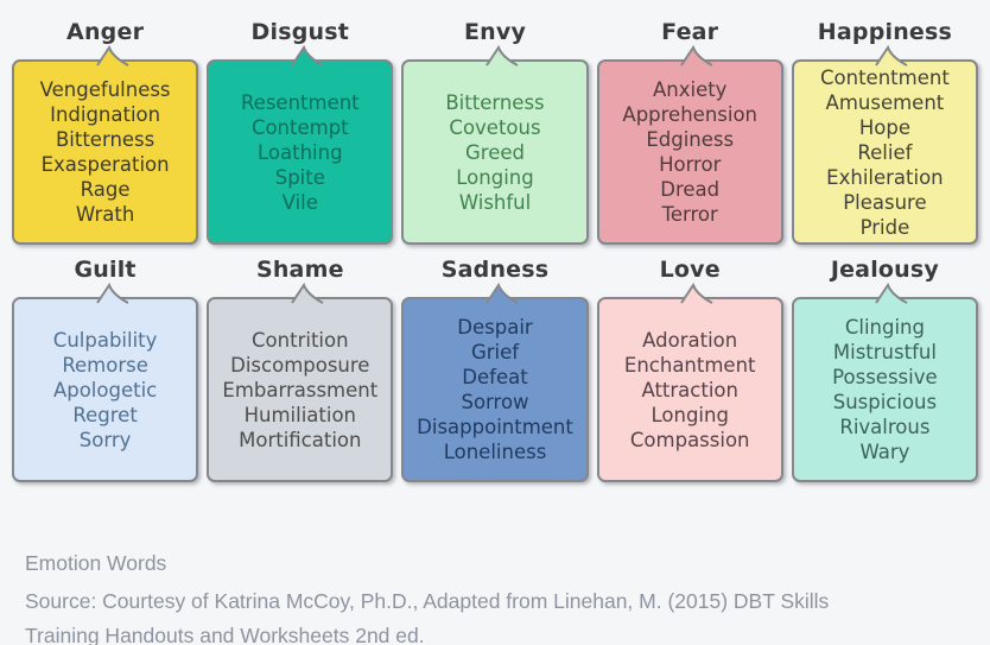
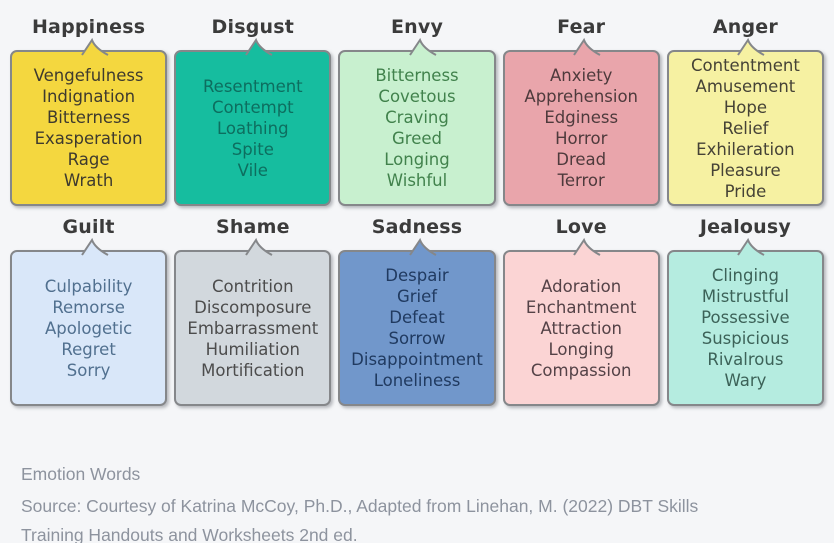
- Anger
+ Happiness
  Vengefulness
  Indignation
  Bitterness
  Exasperation
  Rage
  Wrath
  Disgust
  Resentment
  Contempt
  Loathing
  Spite
  Vile
  Envy
  Bitterness
  Covetous
+ Craving
  Greed
  Longing
  Wishful
  Fear
  Anxiety
  Apprehension
  Edginess
  Horror
  Dread
  Terror
- Happiness
+ Anger
  Contentment
  Amusement
  Hope
  Relief
  Exhileration
  Pleasure
  Pride
  Guilt
  Culpability
  Remorse
  Apologetic
  Regret
  Sorry
  Shame
  Contrition
  Discomposure
  Embarrassment
  Humiliation
  Mortification
  Sadness
  Despair
  Grief
  Defeat
  Sorrow
  Disappointment
  Loneliness
  Love
  Adoration
  Enchantment
  Attraction
  Longing
  Compassion
  Jealousy
  Clinging
  Mistrustful
  Possessive
  Suspicious
  Rivalrous
  Wary
  Emotion Words
- Source: Courtesy of Katrina McCoy, Ph.D., Adapted from Linehan, M. (2015) DBT Skills Training Handouts and Worksheets 2nd ed.
+ Source: Courtesy of Katrina McCoy, Ph.D., Adapted from Linehan, M. (2022) DBT Skills Training Handouts and Worksheets 2nd ed.
